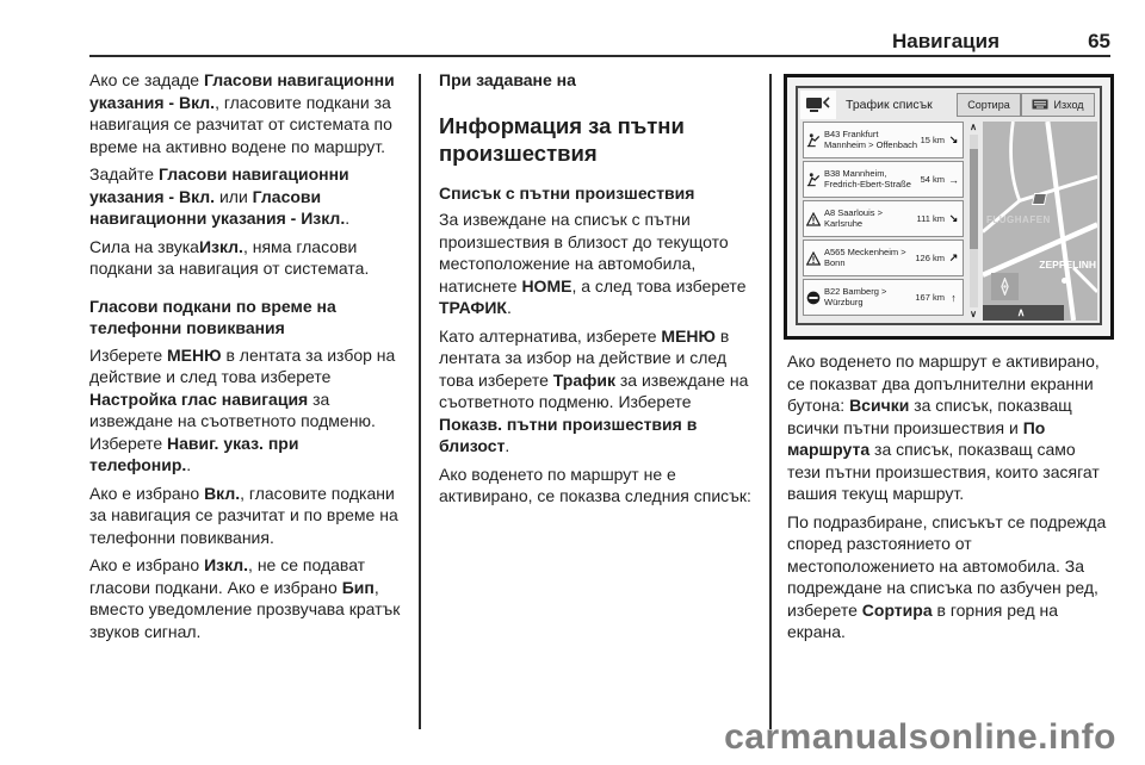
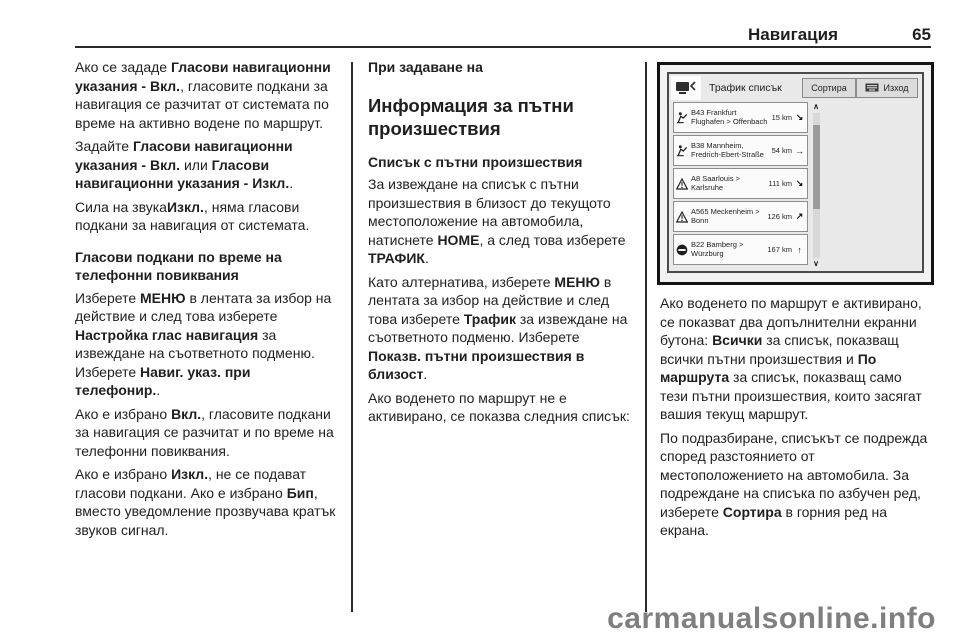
  Навигация
  65
  Ако се зададе Гласови навигационни указания - Вкл., гласовите подкани за навигация се разчитат от системата по време на активно водене по маршрут.
  Задайте Гласови навигационни указания - Вкл. или Гласови навигационни указания - Изкл..
  Сила на звукаИзкл., няма гласови подкани за навигация от системата.
  Гласови подкани по време на телефонни повиквания
  Изберете МЕНЮ в лентата за избор на действие и след това изберете Настройка глас навигация за извеждане на съответното подменю. Изберете Навиг. указ. при телефонир..
  Ако е избрано Вкл., гласовите подкани за навигация се разчитат и по време на телефонни повиквания.
  Ако е избрано Изкл., не се подават гласови подкани. Ако е избрано Бип, вместо уведомление прозвучава кратък звуков сигнал.
  При задаване на
  Информация за пътни произшествия
  Списък с пътни произшествия
  За извеждане на списък с пътни произшествия в близост до текущото местоположение на автомобила, натиснете HOME, а след това изберете ТРАФИК.
  Като алтернатива, изберете МЕНЮ в лентата за избор на действие и след това изберете Трафик за извеждане на съответното подменю. Изберете Показв. пътни произшествия в близост.
  Ако воденето по маршрут не е активирано, се показва следния списък:
  Ако воденето по маршрут е активирано, се показват два допълнителни екранни бутона: Всички за списък, показващ всички пътни произшествия и По маршрута за списък, показващ само тези пътни произшествия, които засягат вашия текущ маршрут.
  По подразбиране, списъкът се подрежда според разстоянието от местоположението на автомобила. За подреждане на списъка по азбучен ред, изберете Сортира в горния ред на екрана.
  Трафик списък
  Сортира
  Изход
- B43 Frankfurt Mannheim > Offenbach
+ B43 Frankfurt Flughafen > Offenbach
  15 km
  ↘
  B38 Mannheim, Fredrich-Ebert-Straße
  54 km
  →
  A8 Saarlouis > Karlsruhe
  111 km
  ↘
  A565 Meckenheim > Bonn
  126 km
  ↗
  B22 Bamberg > Würzburg
  167 km
  ↑
- FLUGHAFEN
- ZEPPELINH
  carmanualsonline.info
